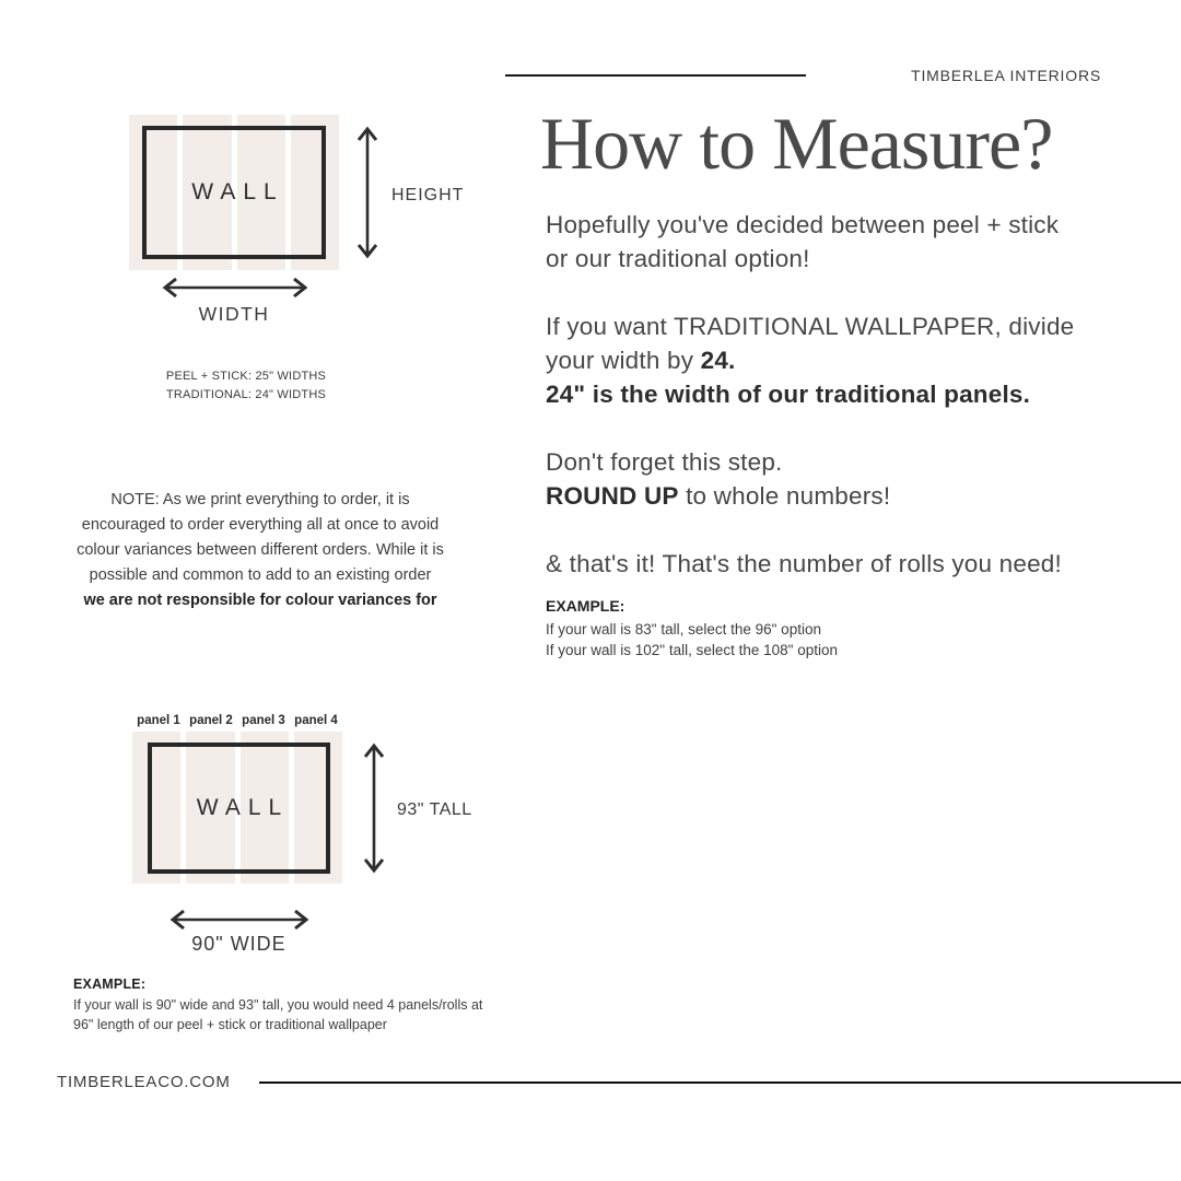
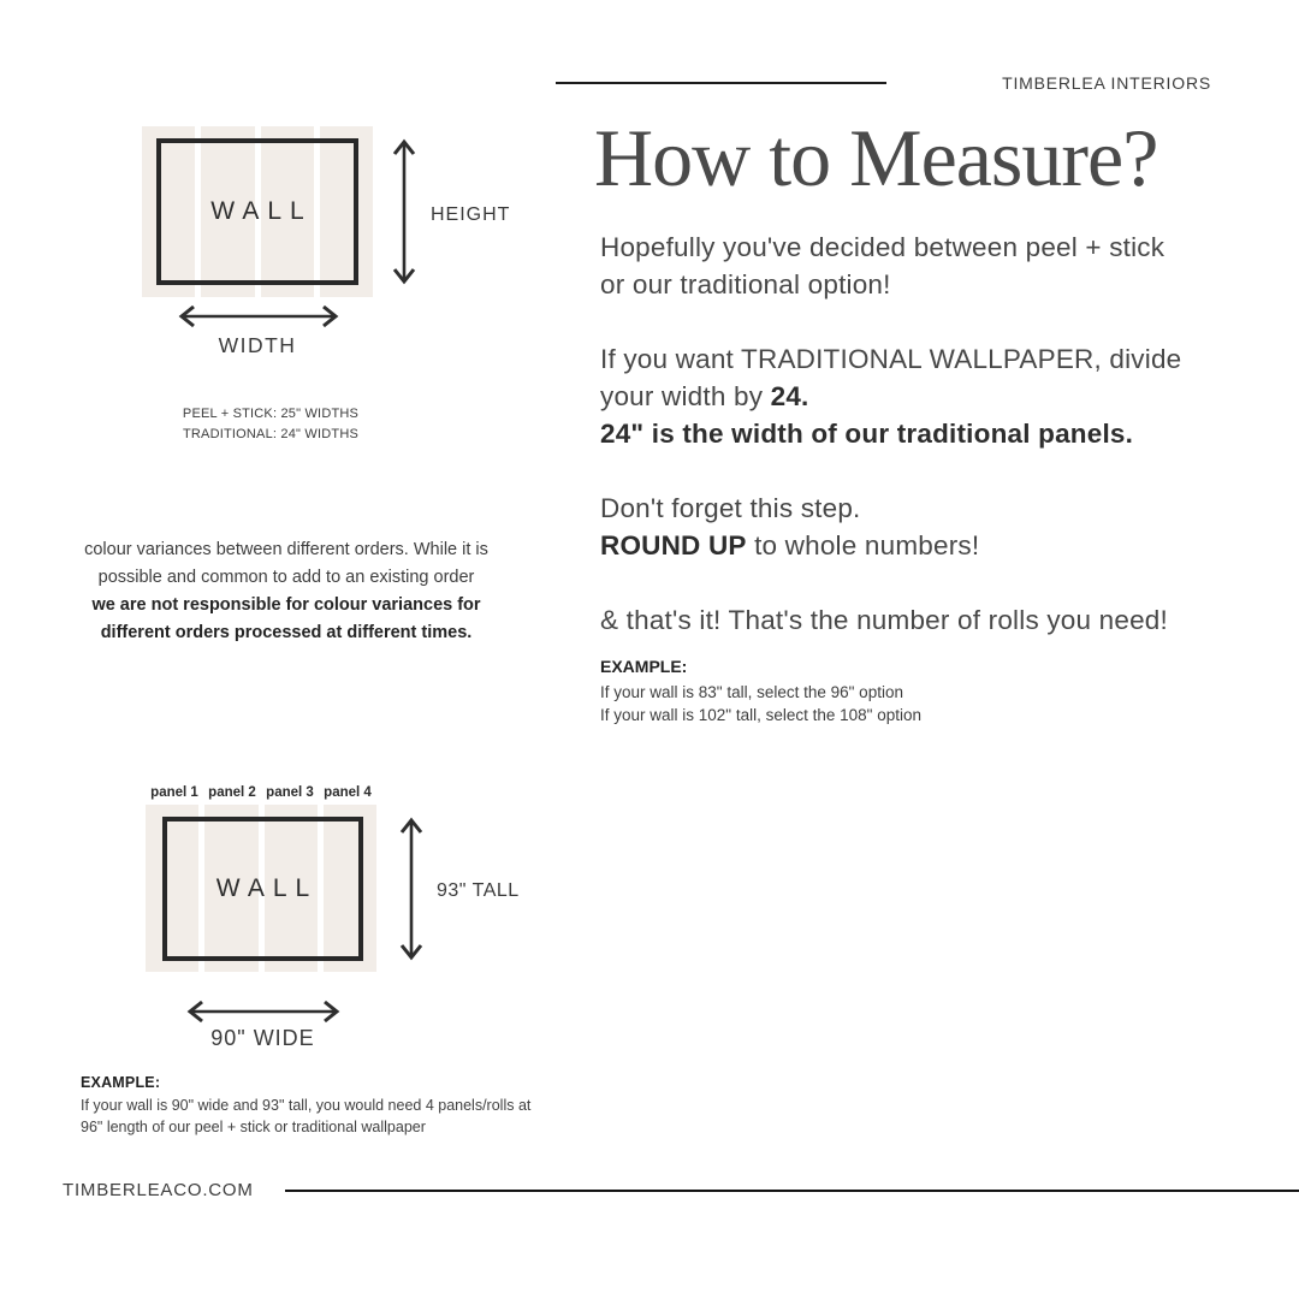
  TIMBERLEA INTERIORS
  How to Measure?
  WALL
  HEIGHT
  WIDTH
  PEEL + STICK: 25" WIDTHS
  TRADITIONAL: 24" WIDTHS
- NOTE: As we print everything to order, it is
- encouraged to order everything all at once to avoid
  colour variances between different orders. While it is
  possible and common to add to an existing order
  we are not responsible for colour variances for
+ different orders processed at different times.
  panel 1
  panel 2
  panel 3
  panel 4
  WALL
  93" TALL
  90" WIDE
  EXAMPLE:
  If your wall is 90" wide and 93" tall, you would need 4 panels/rolls at
  96" length of our peel + stick or traditional wallpaper
  TIMBERLEACO.COM
  Hopefully you've decided between peel + stick
  or our traditional option!
  If you want TRADITIONAL WALLPAPER, divide
  your width by 24.
  24" is the width of our traditional panels.
  Don't forget this step.
  ROUND UP to whole numbers!
  & that's it! That's the number of rolls you need!
  EXAMPLE:
  If your wall is 83" tall, select the 96" option
  If your wall is 102" tall, select the 108" option
